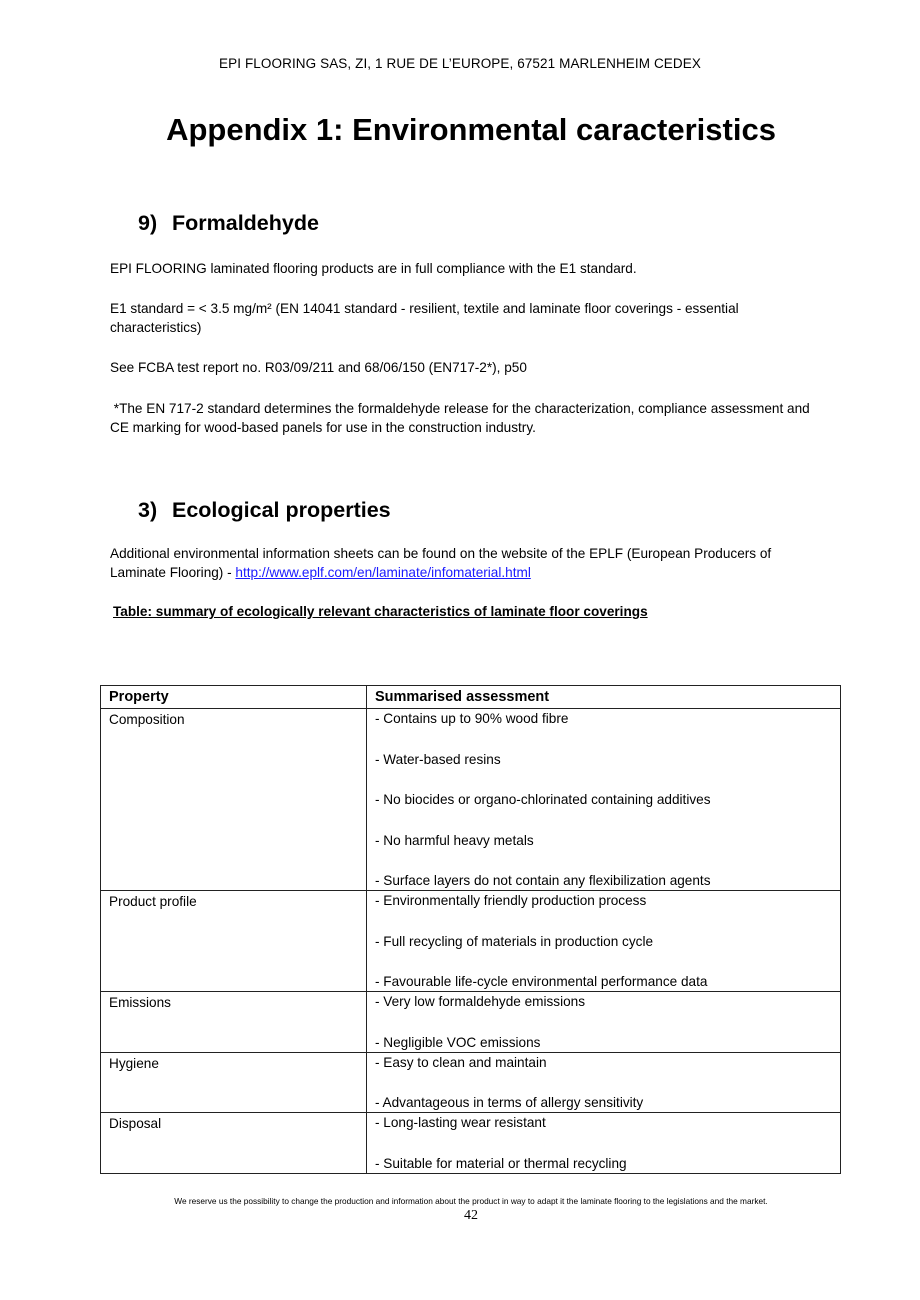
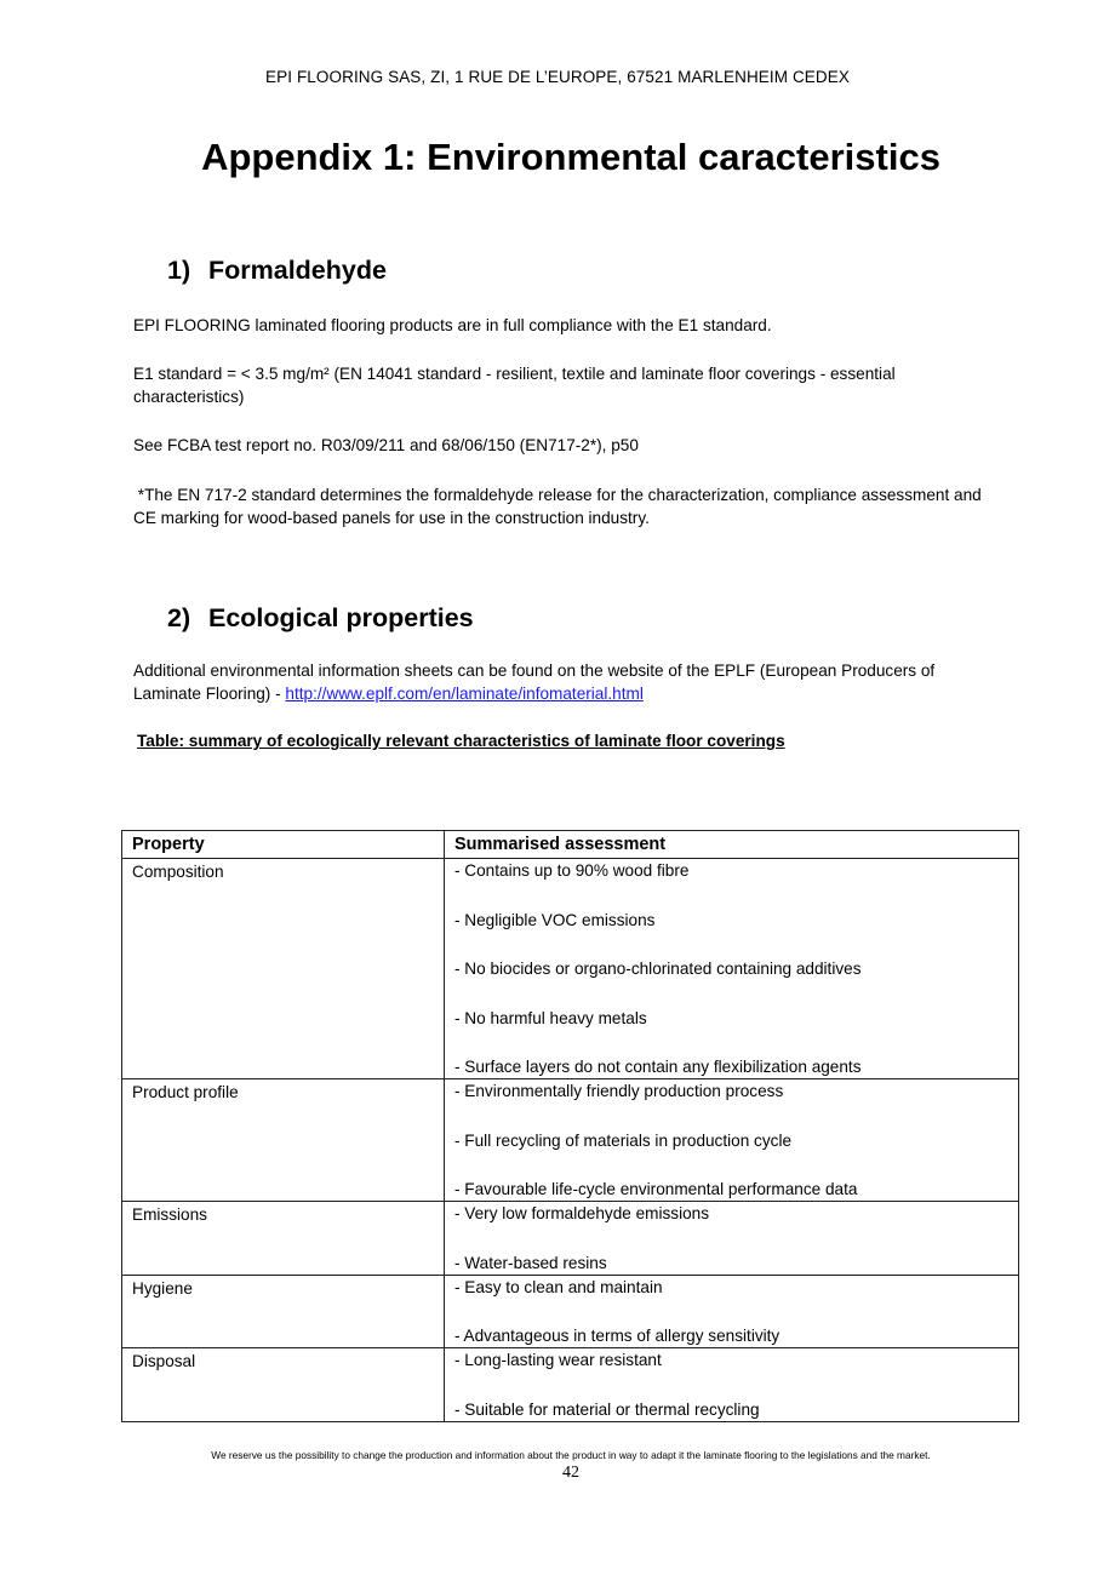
  EPI FLOORING SAS, ZI, 1 RUE DE L’EUROPE, 67521 MARLENHEIM CEDEX
  Appendix 1: Environmental caracteristics
- 9) Formaldehyde
+ 1) Formaldehyde
  EPI FLOORING laminated flooring products are in full compliance with the E1 standard.
  E1 standard = < 3.5 mg/m² (EN 14041 standard - resilient, textile and laminate floor coverings - essential characteristics)
  See FCBA test report no. R03/09/211 and 68/06/150 (EN717-2*), p50
  *The EN 717-2 standard determines the formaldehyde release for the characterization, compliance assessment and CE marking for wood-based panels for use in the construction industry.
- 3) Ecological properties
+ 2) Ecological properties
  Additional environmental information sheets can be found on the website of the EPLF (European Producers of Laminate Flooring) - http://www.eplf.com/en/laminate/infomaterial.html
  Table: summary of ecologically relevant characteristics of laminate floor coverings
  Property	Summarised assessment
- Composition	- Contains up to 90% wood fibre - Water-based resins - No biocides or organo-chlorinated containing additives - No harmful heavy metals - Surface layers do not contain any flexibilization agents
+ Composition	- Contains up to 90% wood fibre - Negligible VOC emissions - No biocides or organo-chlorinated containing additives - No harmful heavy metals - Surface layers do not contain any flexibilization agents
  Product profile	- Environmentally friendly production process - Full recycling of materials in production cycle - Favourable life-cycle environmental performance data
- Emissions	- Very low formaldehyde emissions - Negligible VOC emissions
+ Emissions	- Very low formaldehyde emissions - Water-based resins
  Hygiene	- Easy to clean and maintain - Advantageous in terms of allergy sensitivity
  Disposal	- Long-lasting wear resistant - Suitable for material or thermal recycling
  We reserve us the possibility to change the production and information about the product in way to adapt it the laminate flooring to the legislations and the market.
  42
